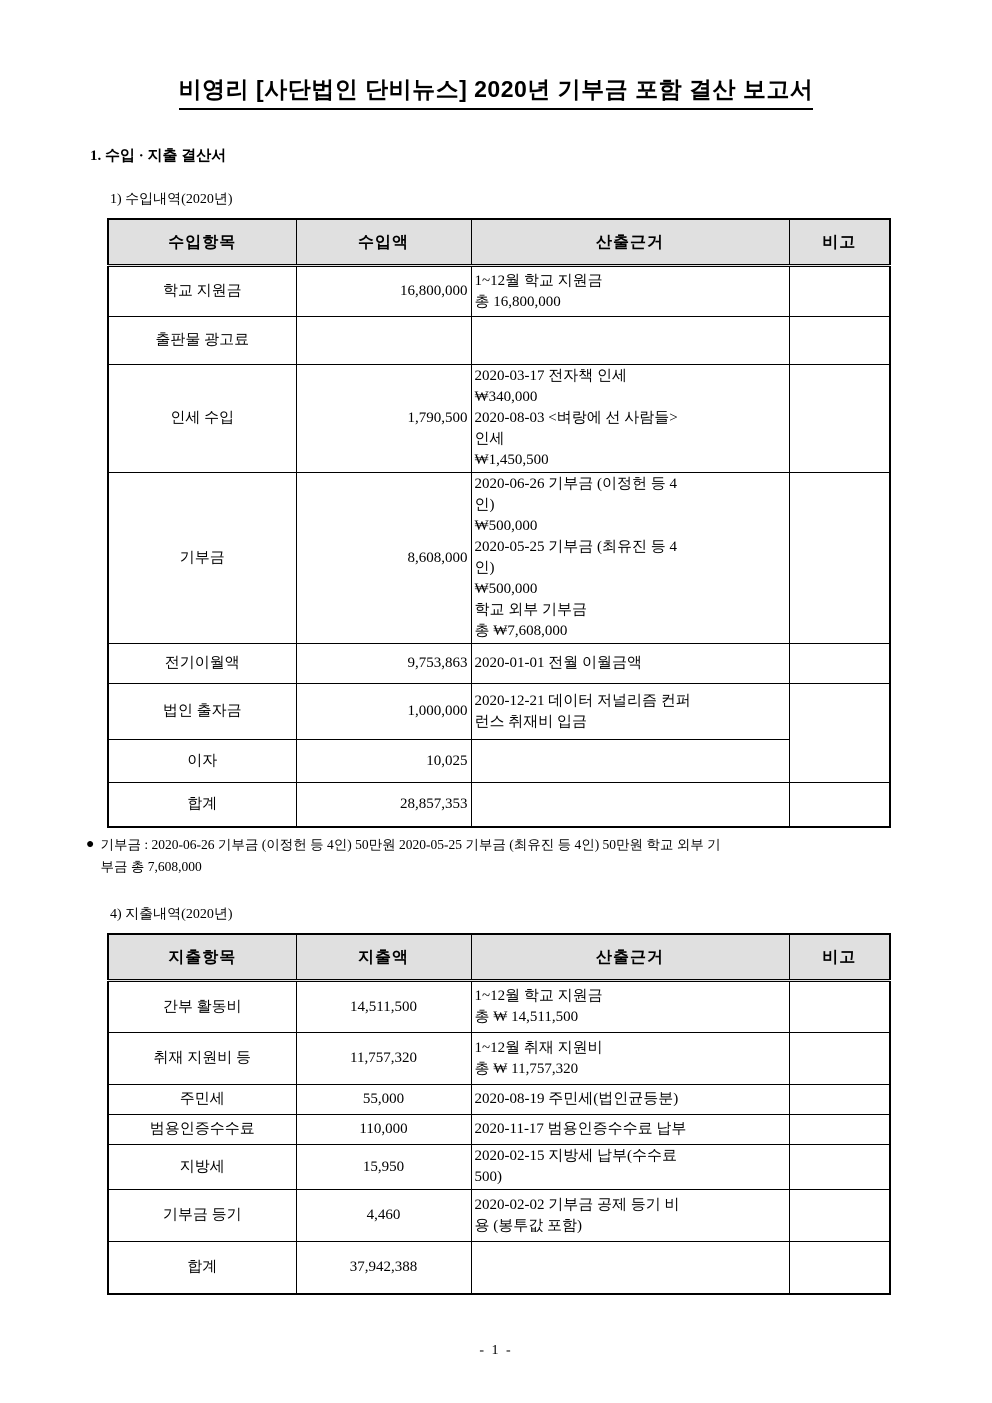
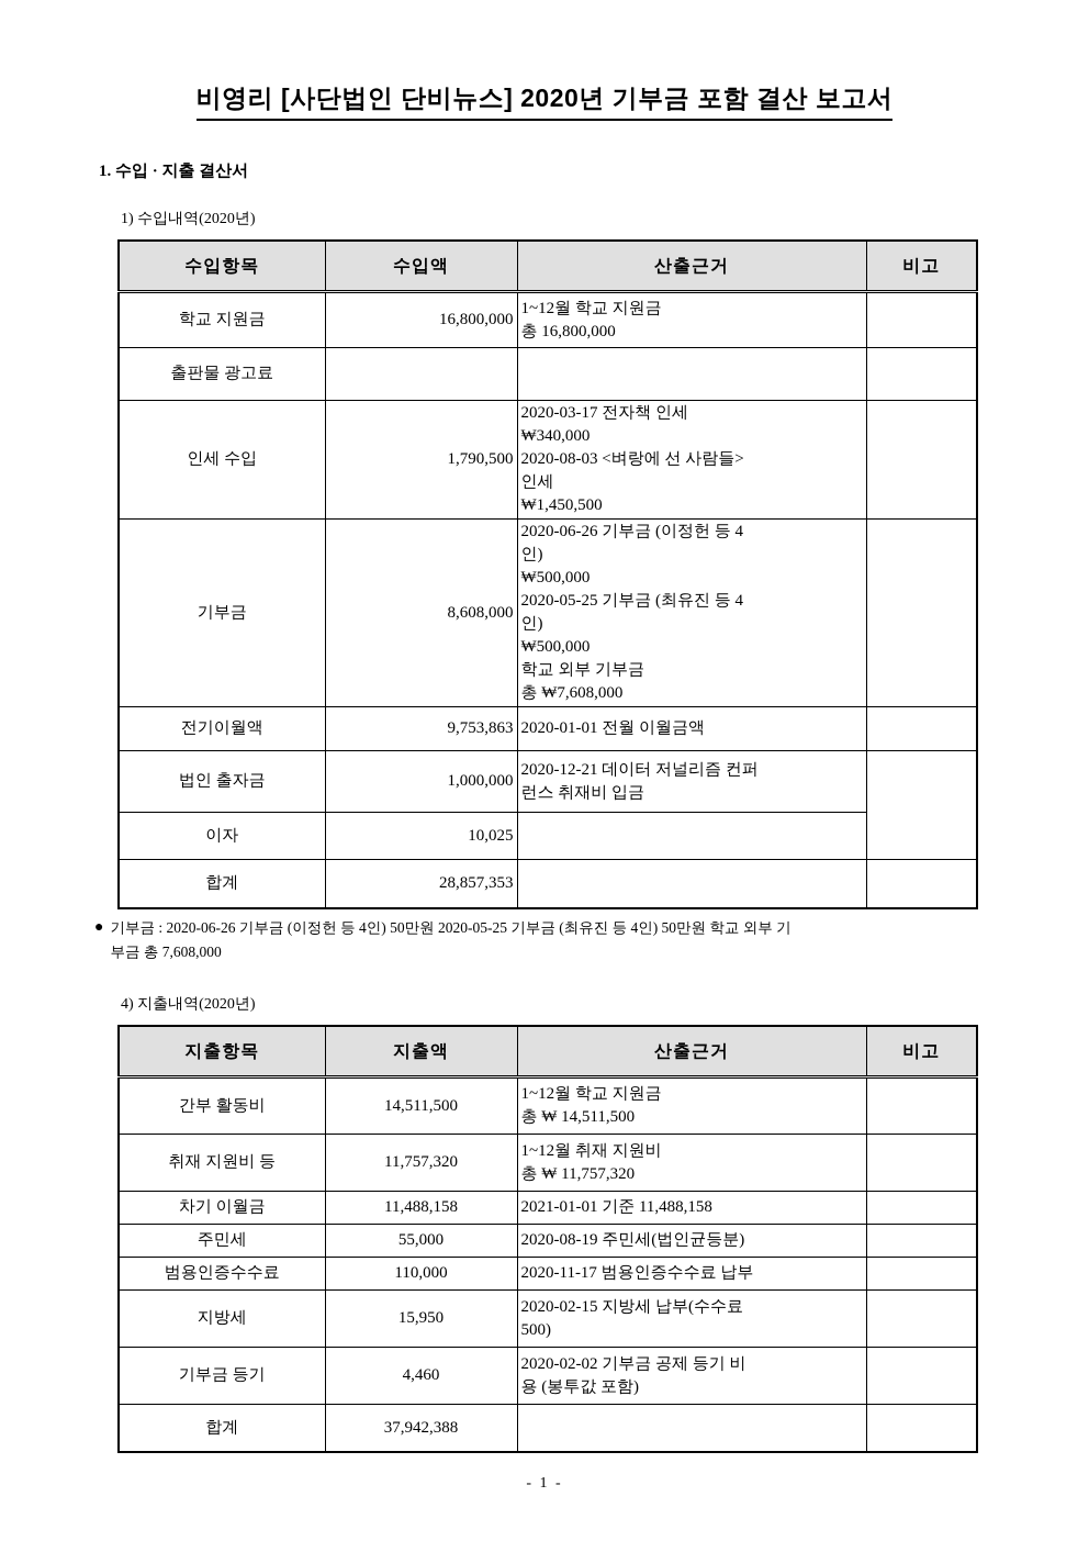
  비영리 [사단법인 단비뉴스] 2020년 기부금 포함 결산 보고서
  1. 수입 · 지출 결산서
  1) 수입내역(2020년)
  수입항목	수입액	산출근거	비고
  학교 지원금	16,800,000	1~12월 학교 지원금 총 16,800,000
  출판물 광고료
  인세 수입	1,790,500	2020-03-17 전자책 인세 ₩340,000 2020-08-03 <벼랑에 선 사람들> 인세 ₩1,450,500
  기부금	8,608,000	2020-06-26 기부금 (이정헌 등 4 인) ₩500,000 2020-05-25 기부금 (최유진 등 4 인) ₩500,000 학교 외부 기부금 총 ₩7,608,000
  전기이월액	9,753,863	2020-01-01 전월 이월금액
  법인 출자금	1,000,000	2020-12-21 데이터 저널리즘 컨퍼 런스 취재비 입금
  이자	10,025
  합계	28,857,353
  ●
  기부금 : 2020-06-26 기부금 (이정헌 등 4인) 50만원 2020-05-25 기부금 (최유진 등 4인) 50만원 학교 외부 기
  부금 총 7,608,000
  4) 지출내역(2020년)
  지출항목	지출액	산출근거	비고
  간부 활동비	14,511,500	1~12월 학교 지원금 총 ₩ 14,511,500
  취재 지원비 등	11,757,320	1~12월 취재 지원비 총 ₩ 11,757,320
+ 차기 이월금	11,488,158	2021-01-01 기준 11,488,158
  주민세	55,000	2020-08-19 주민세(법인균등분)
  범용인증수수료	110,000	2020-11-17 범용인증수수료 납부
  지방세	15,950	2020-02-15 지방세 납부(수수료 500)
  기부금 등기	4,460	2020-02-02 기부금 공제 등기 비 용 (봉투값 포함)
  합계	37,942,388
  - 1 -
